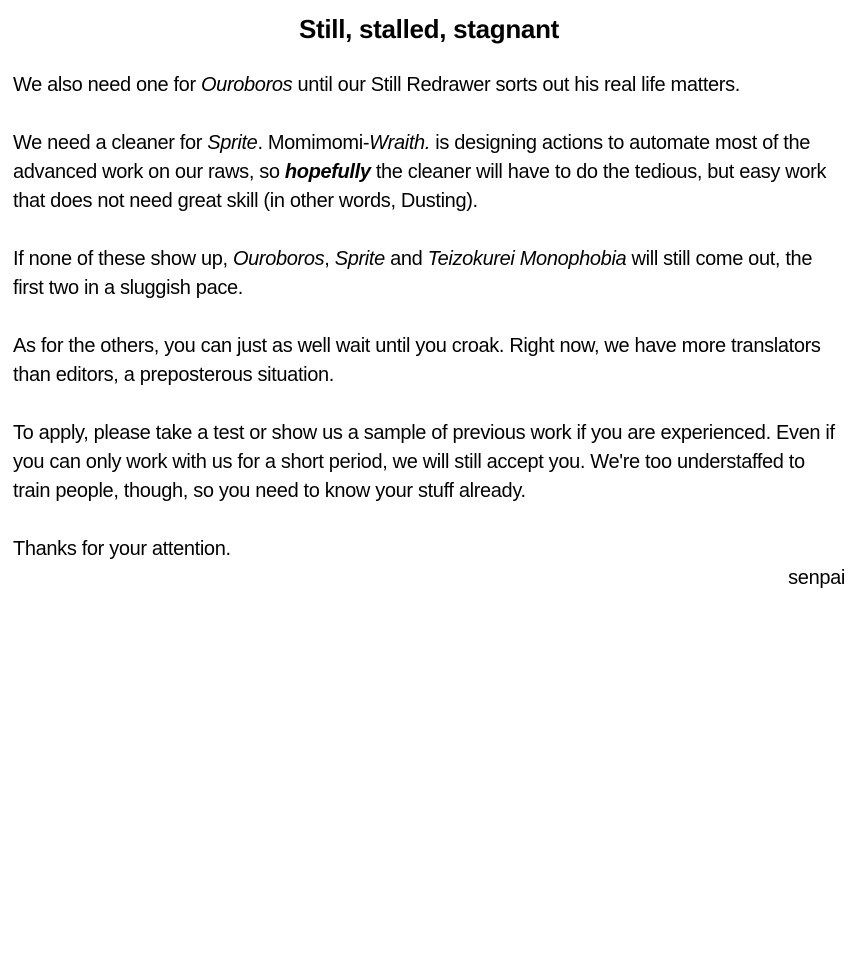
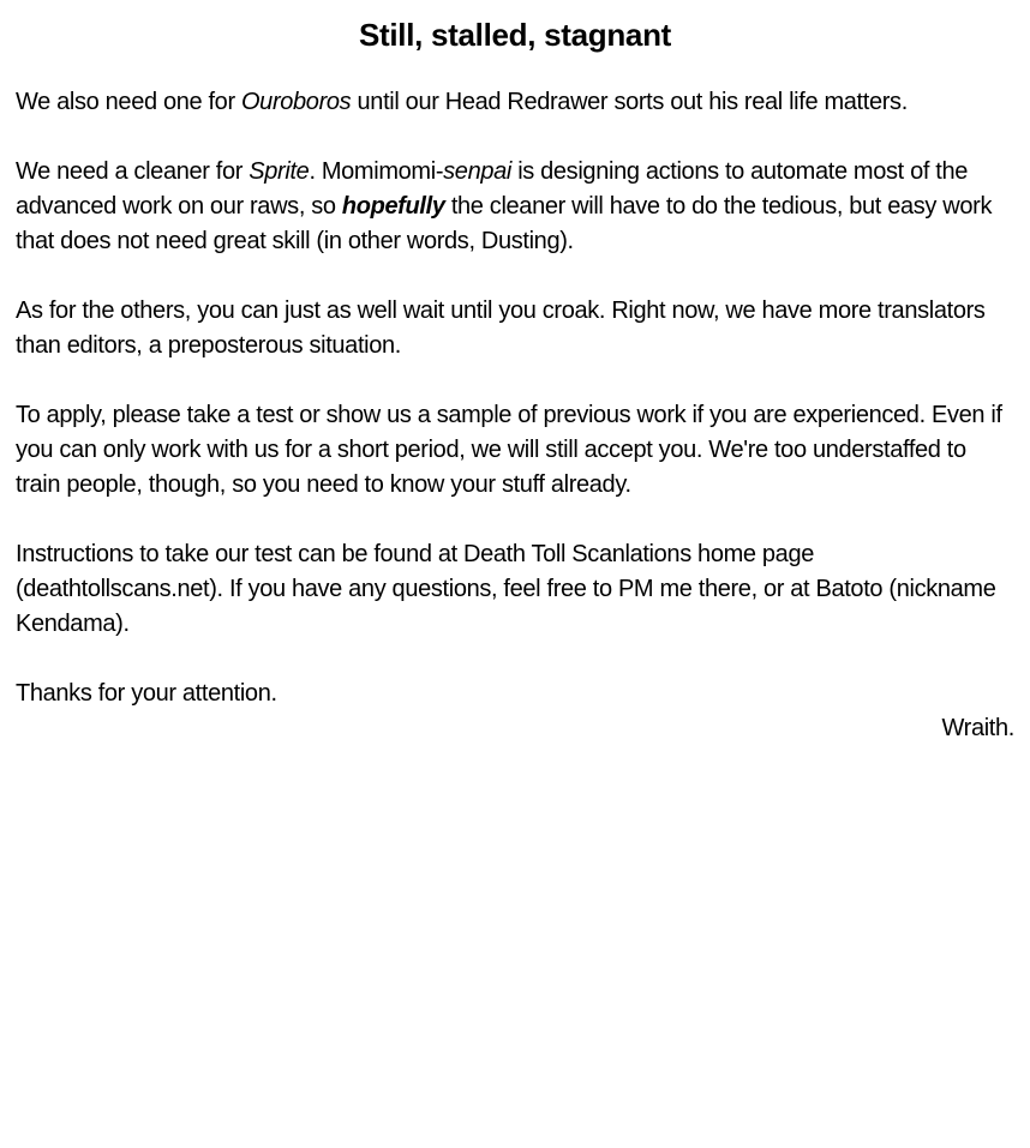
  Still, stalled, stagnant
- We also need one for Ouroboros until our Still Redrawer sorts out his real life mat­ters.
+ We also need one for Ouroboros until our Head Redrawer sorts out his real life mat­ters.
- We need a cleaner for Sprite. Momimomi-Wraith. is designing actions to automate most of the advanced work on our raws, so hopefully the cleaner will have to do the tedious, but easy work that does not need great skill (in other words, Dust­ing).
+ We need a cleaner for Sprite. Momimomi-senpai is designing actions to automate most of the advanced work on our raws, so hopefully the cleaner will have to do the tedious, but easy work that does not need great skill (in other words, Dust­ing).
- If none of these show up, Ouroboros, Sprite and Teizokurei Monophobia will still come out, the first two in a sluggish pace.
  As for the others, you can just as well wait until you croak. Right now, we have more translators than editors, a preposterous situation.
  To apply, please take a test or show us a sample of previous work if you are experi­enced. Even if you can only work with us for a short period, we will still accept you. We're too understaffed to train people, though, so you need to know your stuff already.
+ Instructions to take our test can be found at Death Toll Scanlations home page (deathtollscans.net). If you have any questions, feel free to PM me there, or at Batoto (nickname Kendama).
  Thanks for your attention.
- senpai
+ Wraith.
